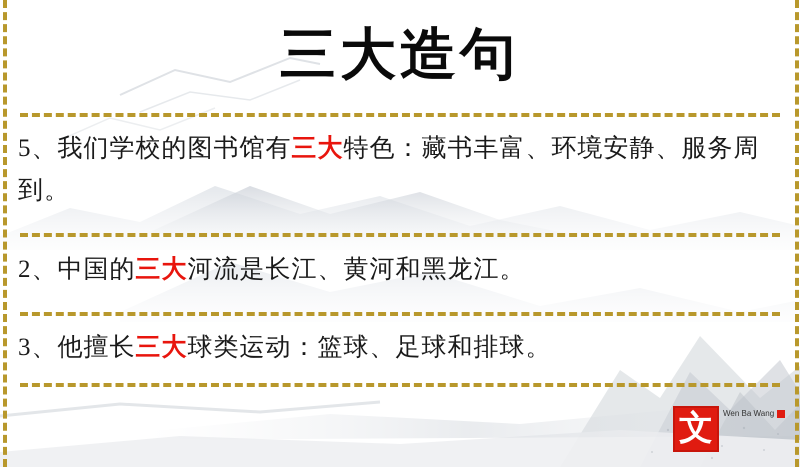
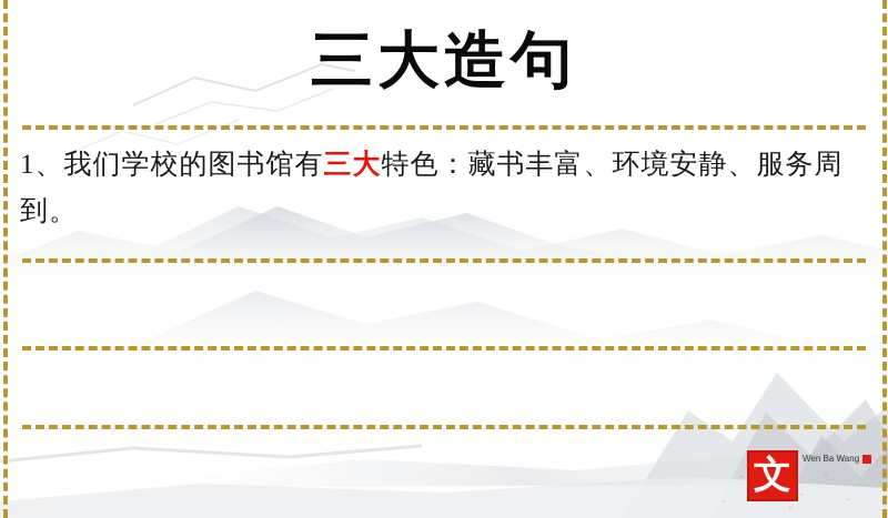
  三大造句
- 5、我们学校的图书馆有三大特色：藏书丰富、环境安静、服务周到。
+ 1、我们学校的图书馆有三大特色：藏书丰富、环境安静、服务周到。
- 2、中国的三大河流是长江、黄河和黑龙江。
- 3、他擅长三大球类运动：篮球、足球和排球。
  文
  Wen Ba Wang
